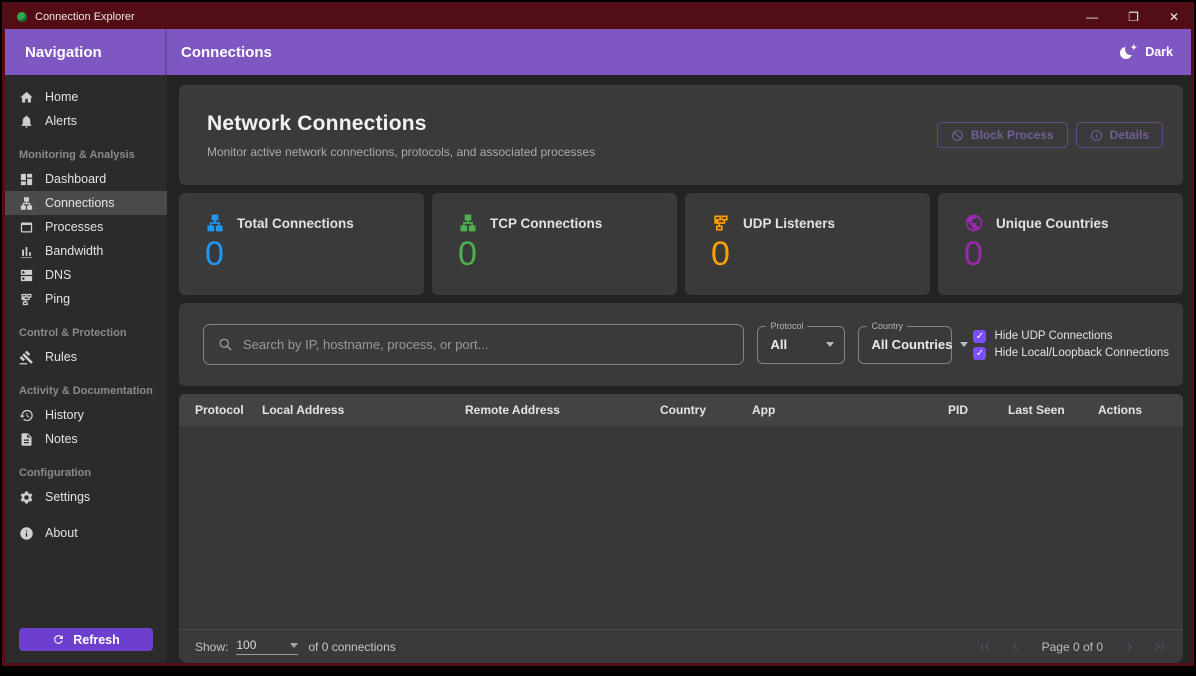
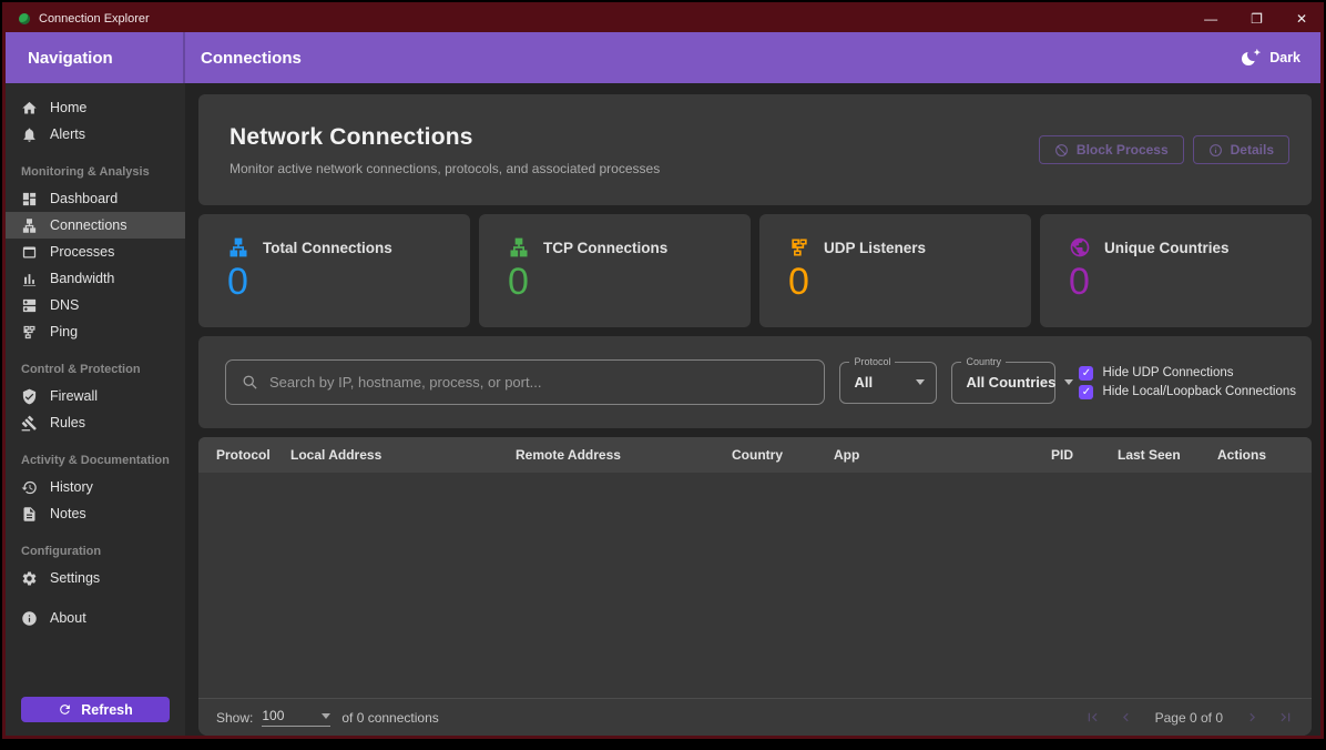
  Connection Explorer
  —
  ❐
  ✕
  Navigation
  Connections
  ✦
  Dark
  Home
  Alerts
  Monitoring & Analysis
  Dashboard
  Connections
  Processes
  Bandwidth
  DNS
  Ping
  Control & Protection
+ Firewall
  Rules
  Activity & Documentation
  History
  Notes
  Configuration
  Settings
  About
  Refresh
  Network Connections
  Monitor active network connections, protocols, and associated processes
  Block Process
  Details
  Total Connections
  0
  TCP Connections
  0
  UDP Listeners
  0
  Unique Countries
  0
  Search by IP, hostname, process, or port...
  Protocol
  All
  Country
  All Countries
  ✓
  Hide UDP Connections
  ✓
  Hide Local/Loopback Connections
  Protocol
  Local Address
  Remote Address
  Country
  App
  PID
  Last Seen
  Actions
  Show:
  100
  of 0 connections
  Page 0 of 0
